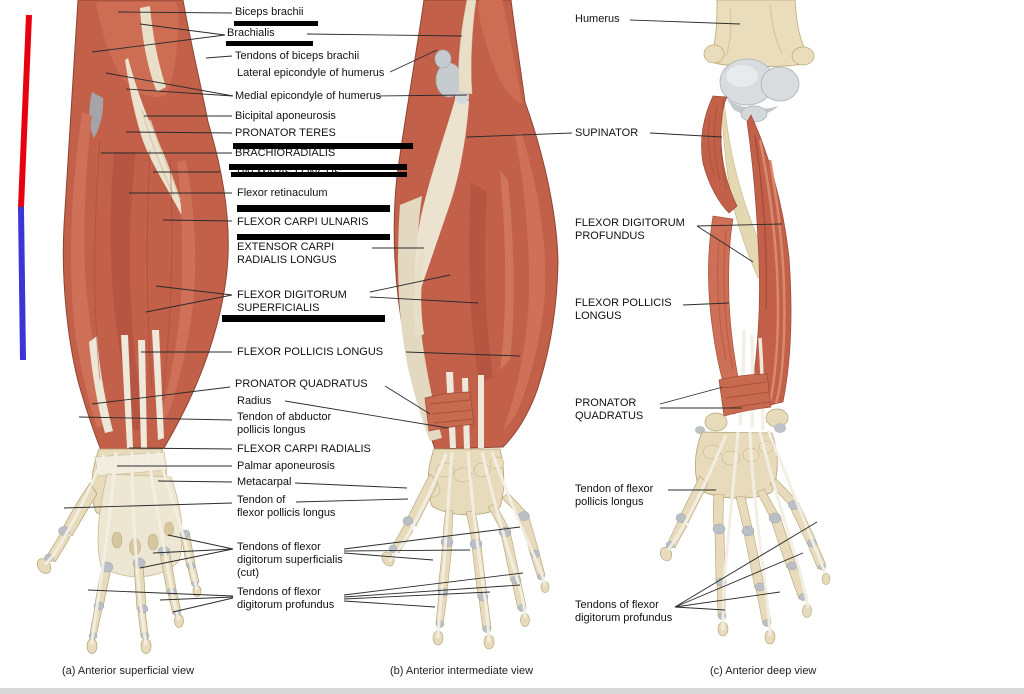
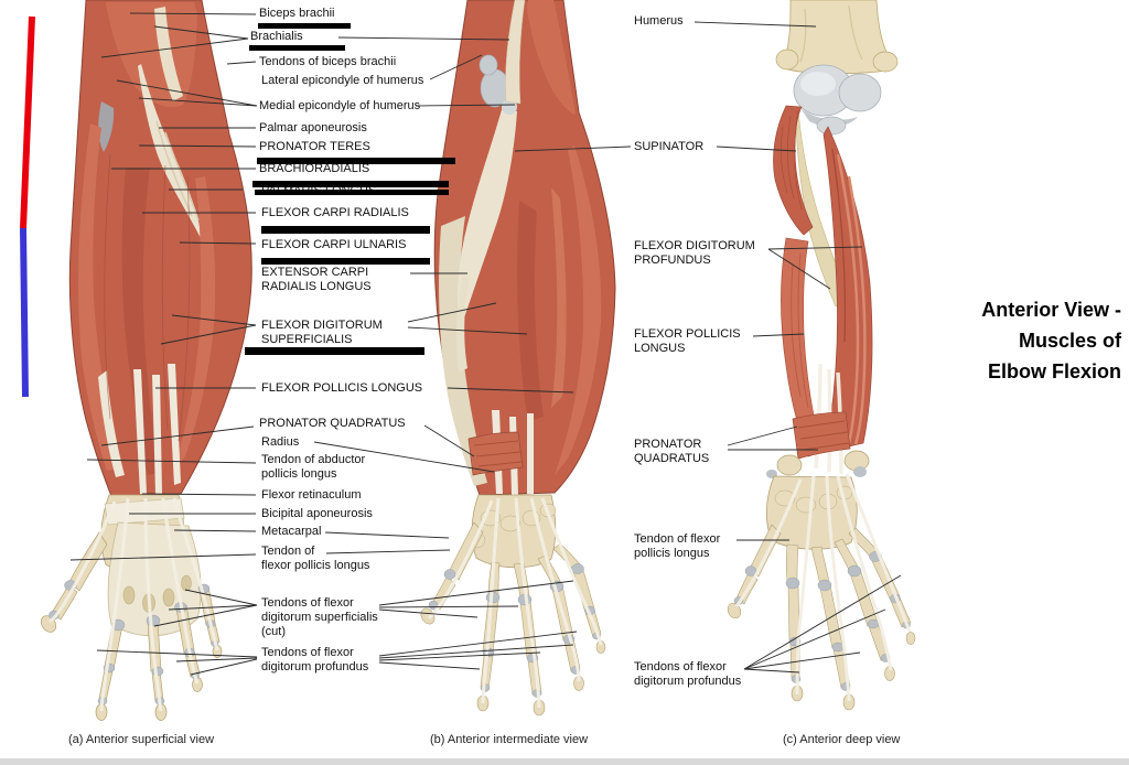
  Biceps brachii
  Brachialis
  Tendons of biceps brachii
  Lateral epicondyle of humerus
  Medial epicondyle of humerus
- Bicipital aponeurosis
+ Palmar aponeurosis
  PRONATOR TERES
  BRACHIORADIALIS
- Flexor retinaculum
+ FLEXOR CARPI RADIALIS
  FLEXOR CARPI ULNARIS
  EXTENSOR CARPI
  RADIALIS LONGUS
  FLEXOR DIGITORUM
  SUPERFICIALIS
  FLEXOR POLLICIS LONGUS
  PRONATOR QUADRATUS
  Radius
  Tendon of abductor
  pollicis longus
- FLEXOR CARPI RADIALIS
+ Flexor retinaculum
- Palmar aponeurosis
+ Bicipital aponeurosis
  Metacarpal
  Tendon of
  flexor pollicis longus
  Tendons of flexor
  digitorum superficialis
  (cut)
  Tendons of flexor
  digitorum profundus
  Humerus
  SUPINATOR
  FLEXOR DIGITORUM
  PROFUNDUS
  FLEXOR POLLICIS
  LONGUS
  PRONATOR
  QUADRATUS
  Tendon of flexor
  pollicis longus
  Tendons of flexor
  digitorum profundus
+ Anterior View -
+ Muscles of
+ Elbow Flexion
  (a) Anterior superficial view
  (b) Anterior intermediate view
  (c) Anterior deep view
